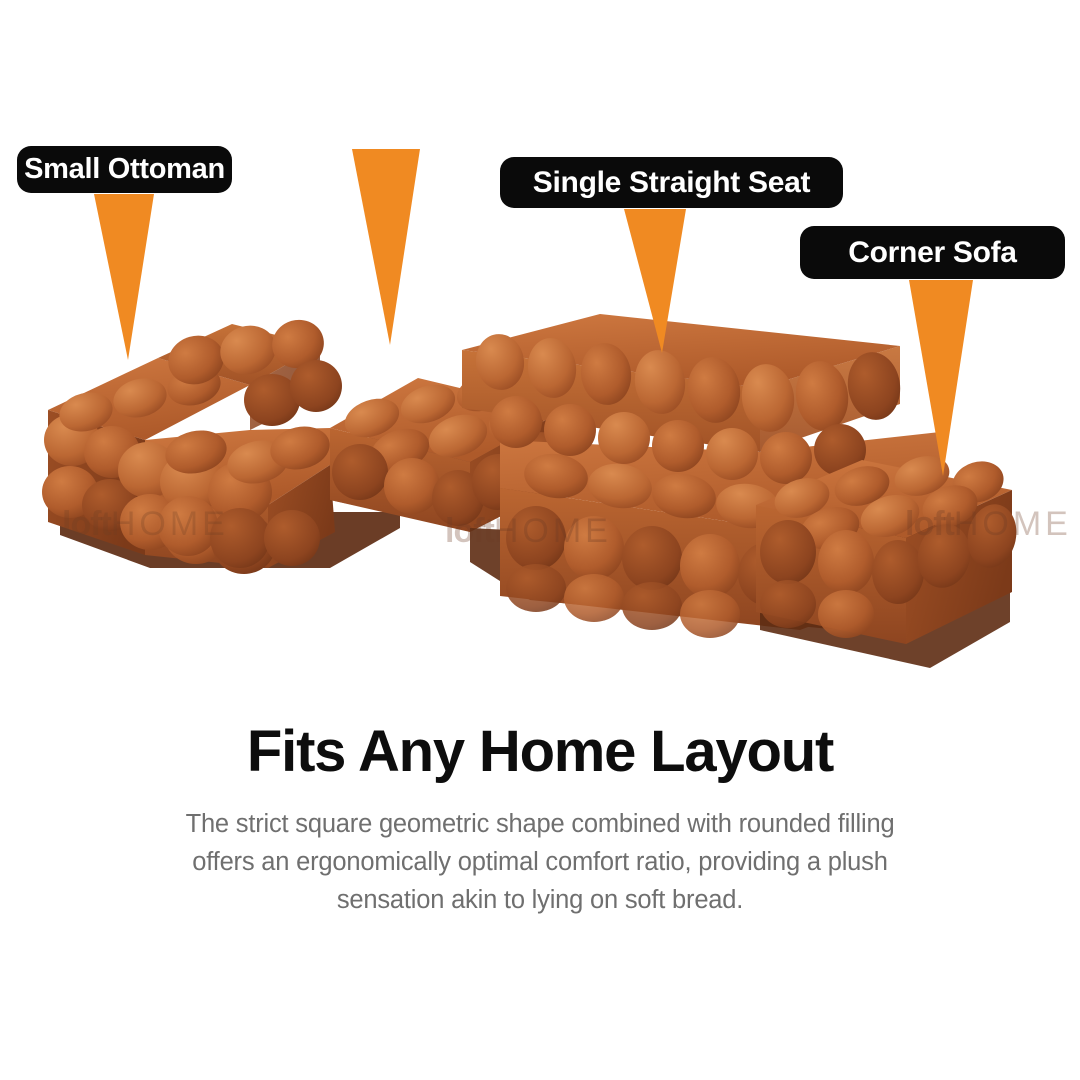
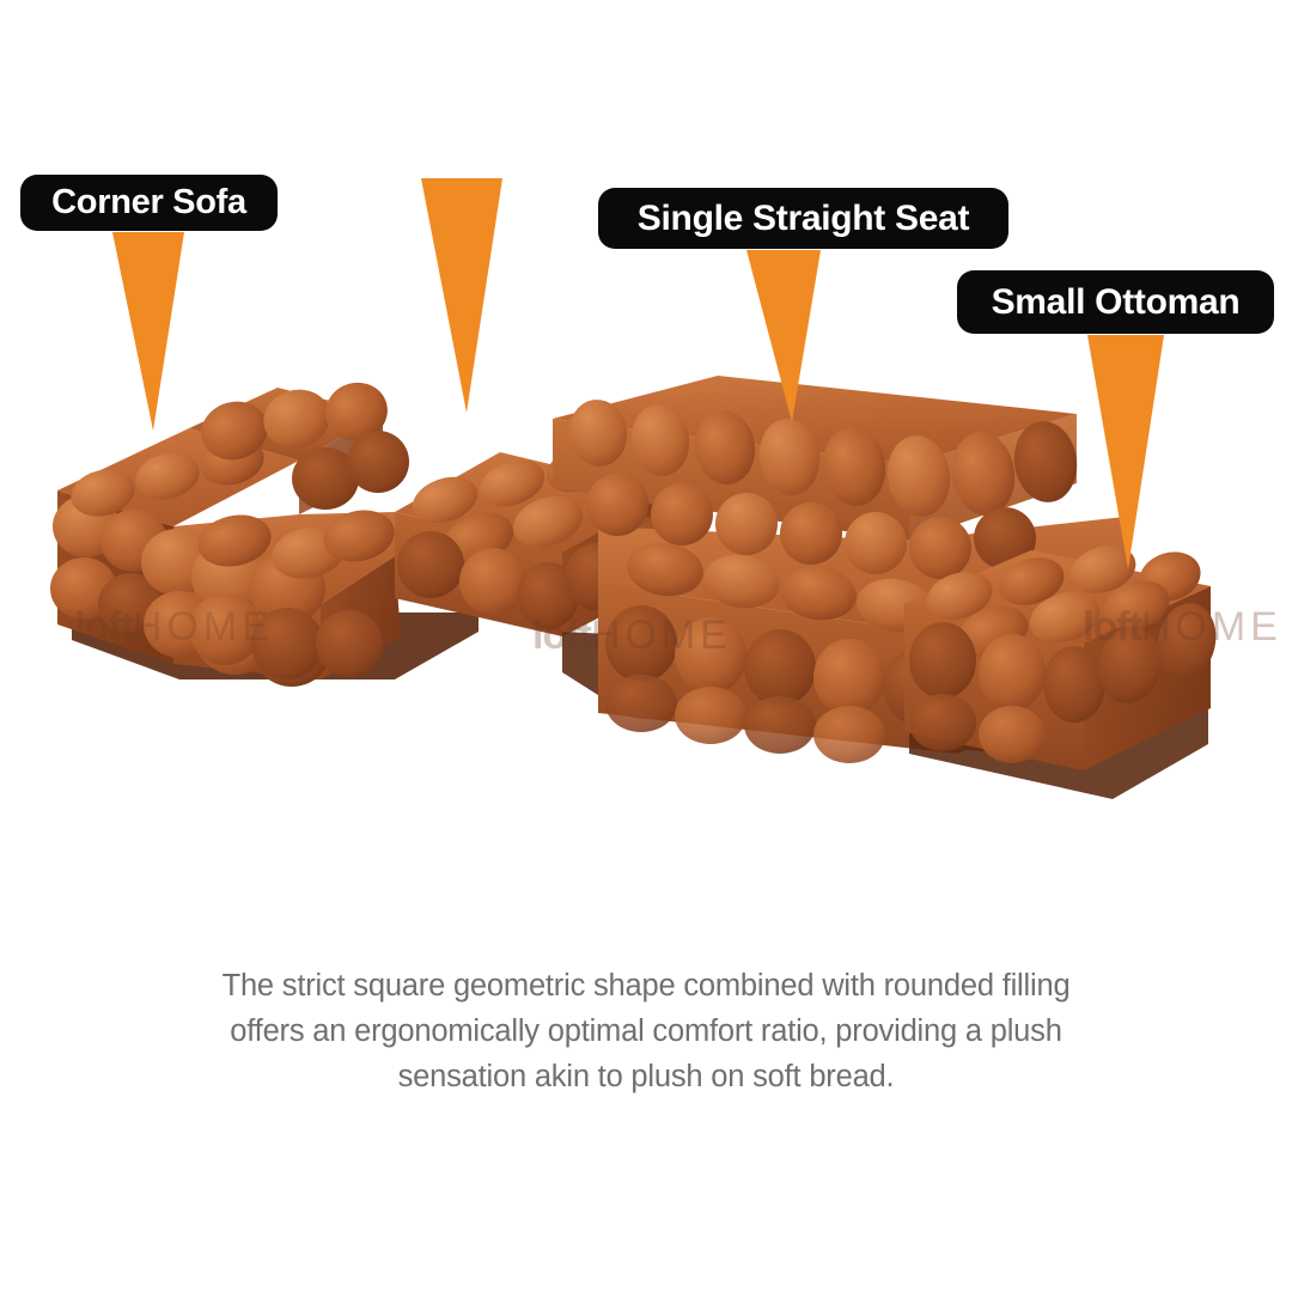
  loftHOME
  loftHOME
  loftHOME
- Small Ottoman
+ Corner Sofa
  Single Straight Seat
- Corner Sofa
+ Small Ottoman
- Fits Any Home Layout
- The strict square geometric shape combined with rounded filling offers an ergonomically optimal comfort ratio, providing a plush sensation akin to lying on soft bread.
+ The strict square geometric shape combined with rounded filling offers an ergonomically optimal comfort ratio, providing a plush sensation akin to plush on soft bread.
